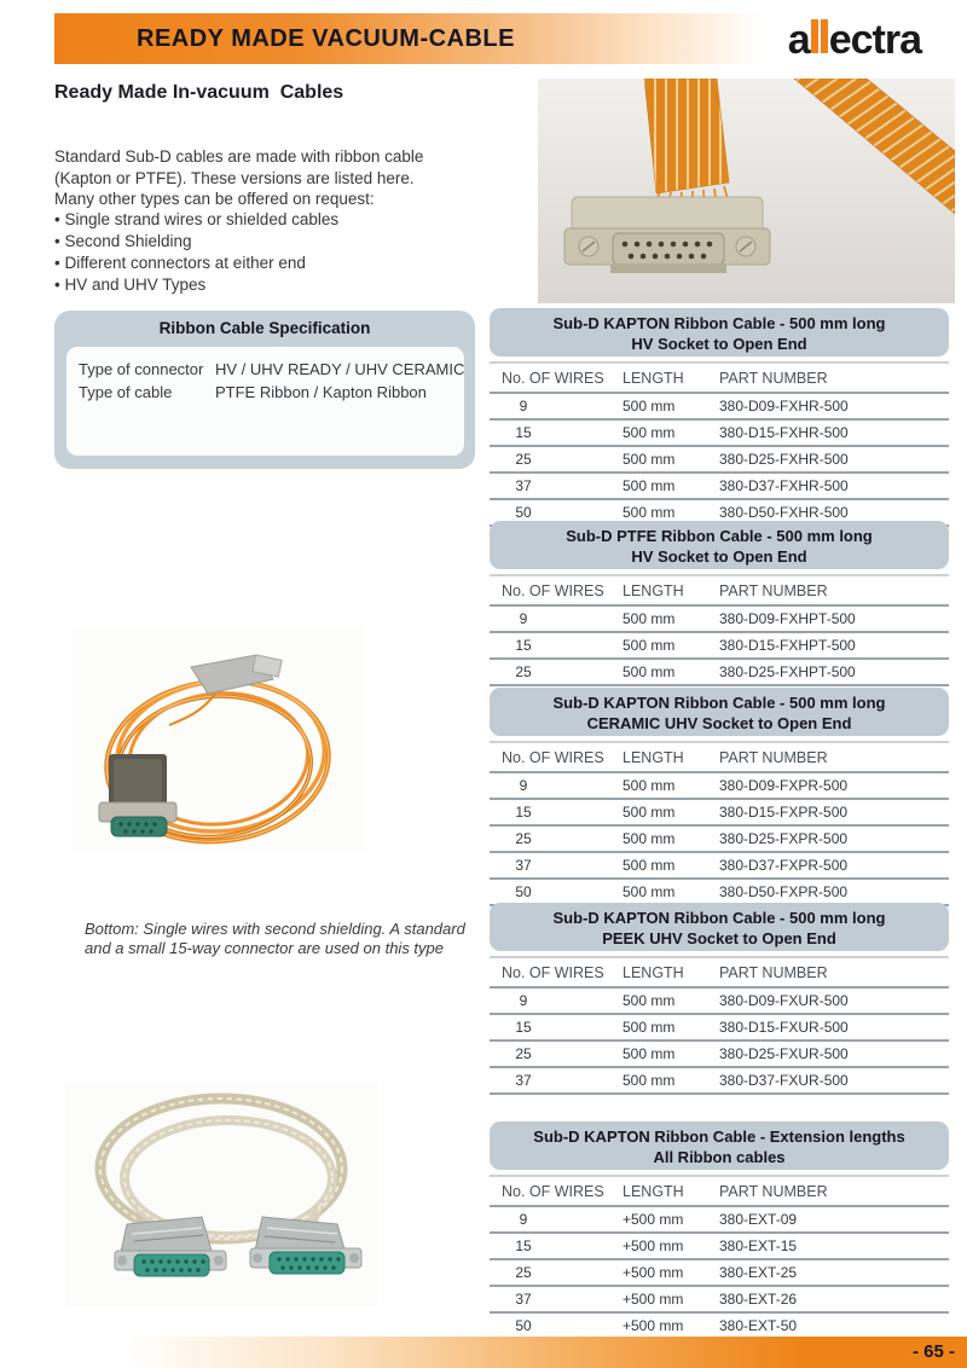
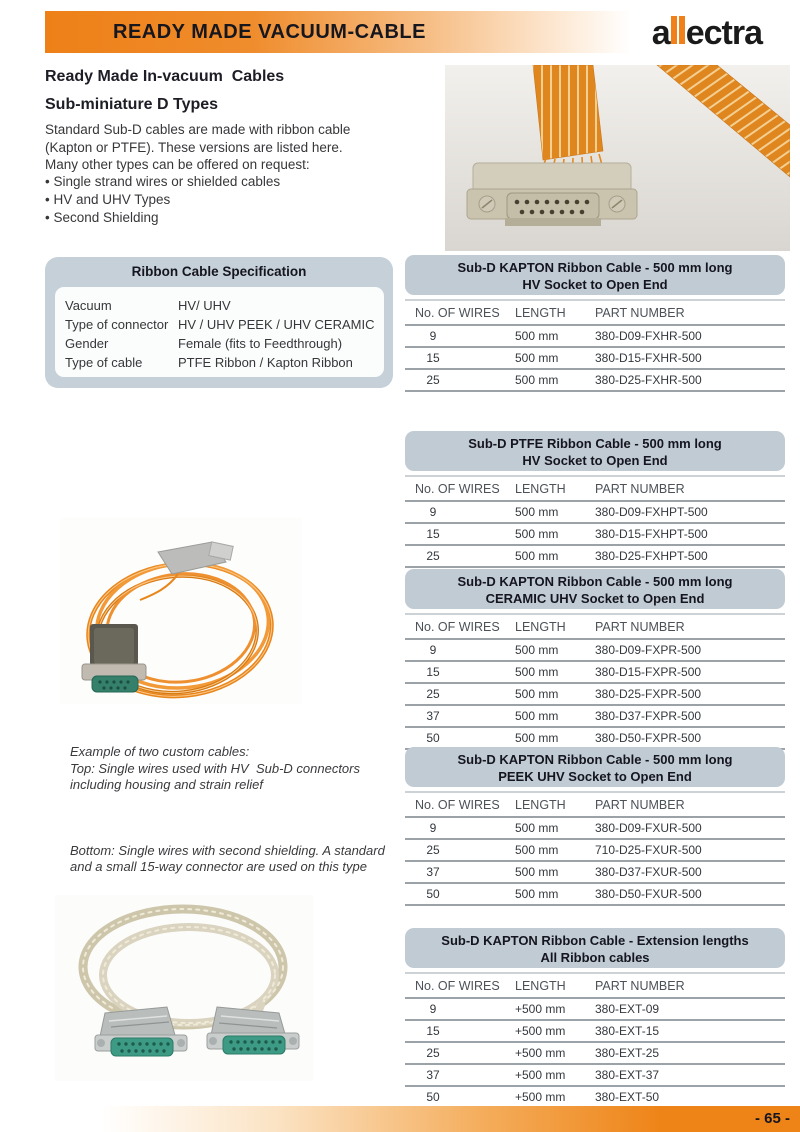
  READY MADE VACUUM-CABLE
  a ectra
  Ready Made In-vacuum Cables
+ Sub-miniature D Types
  Standard Sub-D cables are made with ribbon cable
  (Kapton or PTFE). These versions are listed here.
  Many other types can be offered on request:
  Single strand wires or shielded cables
- Second Shielding
+ HV and UHV Types
- Different connectors at either end
- HV and UHV Types
+ Second Shielding
  Ribbon Cable Specification
+ Vacuum HV/ UHV
- Type of connector HV / UHV READY / UHV CERAMIC
+ Type of connector HV / UHV PEEK / UHV CERAMIC
+ Gender Female (fits to Feedthrough)
  Type of cable PTFE Ribbon / Kapton Ribbon
+ Example of two custom cables:
+ Top: Single wires used with HV Sub-D connectors
+ including housing and strain relief
  Bottom: Single wires with second shielding. A standard
  and a small 15-way connector are used on this type
  Sub-D KAPTON Ribbon Cable - 500 mm long
  HV Socket to Open End
  No. OF WIRES	LENGTH	PART NUMBER
  9	500 mm	380-D09-FXHR-500
  15	500 mm	380-D15-FXHR-500
  25	500 mm	380-D25-FXHR-500
- 37	500 mm	380-D37-FXHR-500
- 50	500 mm	380-D50-FXHR-500
  Sub-D PTFE Ribbon Cable - 500 mm long
  HV Socket to Open End
  No. OF WIRES	LENGTH	PART NUMBER
  9	500 mm	380-D09-FXHPT-500
  15	500 mm	380-D15-FXHPT-500
  25	500 mm	380-D25-FXHPT-500
  Sub-D KAPTON Ribbon Cable - 500 mm long
  CERAMIC UHV Socket to Open End
  No. OF WIRES	LENGTH	PART NUMBER
  9	500 mm	380-D09-FXPR-500
  15	500 mm	380-D15-FXPR-500
  25	500 mm	380-D25-FXPR-500
  37	500 mm	380-D37-FXPR-500
  50	500 mm	380-D50-FXPR-500
  Sub-D KAPTON Ribbon Cable - 500 mm long
  PEEK UHV Socket to Open End
  No. OF WIRES	LENGTH	PART NUMBER
  9	500 mm	380-D09-FXUR-500
- 15	500 mm	380-D15-FXUR-500
- 25	500 mm	380-D25-FXUR-500
+ 25	500 mm	710-D25-FXUR-500
  37	500 mm	380-D37-FXUR-500
+ 50	500 mm	380-D50-FXUR-500
  Sub-D KAPTON Ribbon Cable - Extension lengths
  All Ribbon cables
  No. OF WIRES	LENGTH	PART NUMBER
  9	+500 mm	380-EXT-09
  15	+500 mm	380-EXT-15
  25	+500 mm	380-EXT-25
- 37	+500 mm	380-EXT-26
+ 37	+500 mm	380-EXT-37
  50	+500 mm	380-EXT-50
  - 65 -
